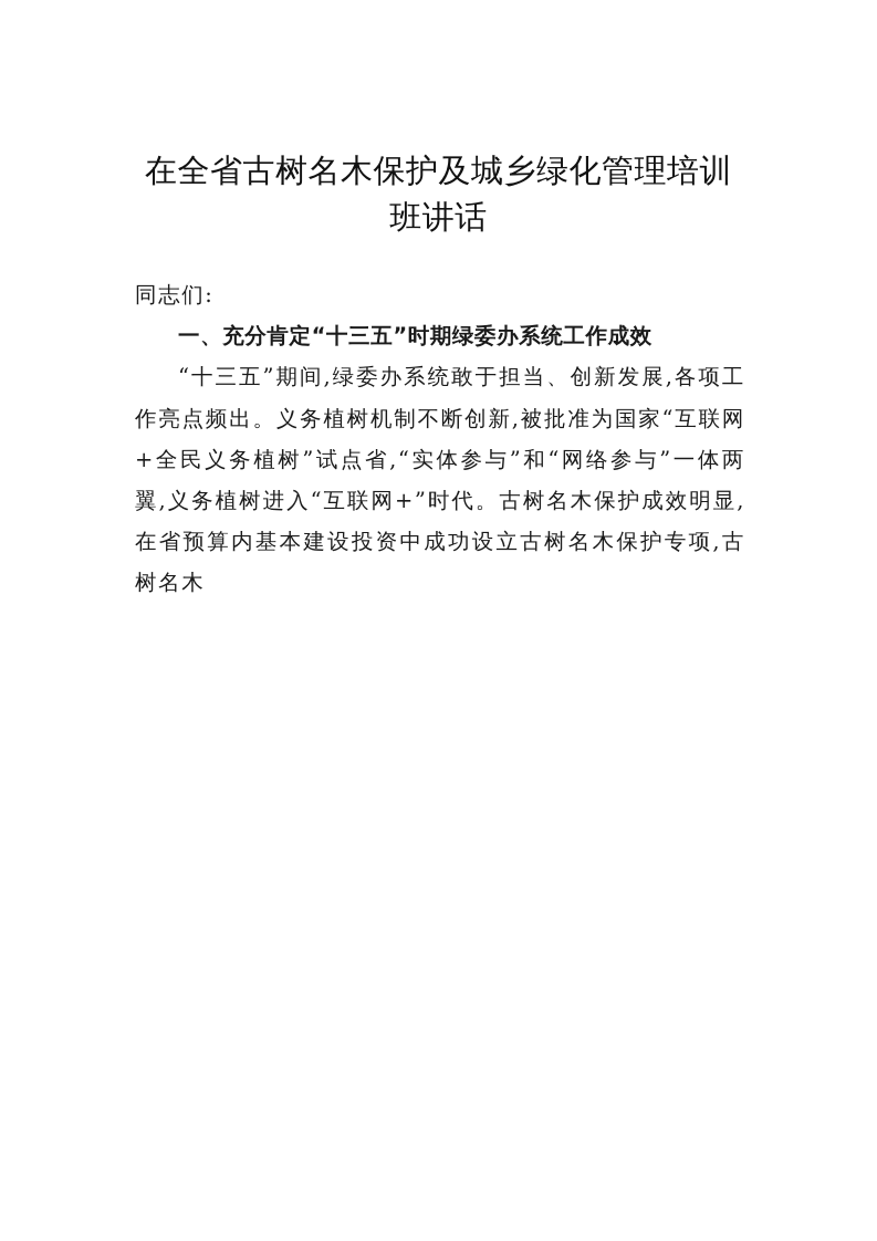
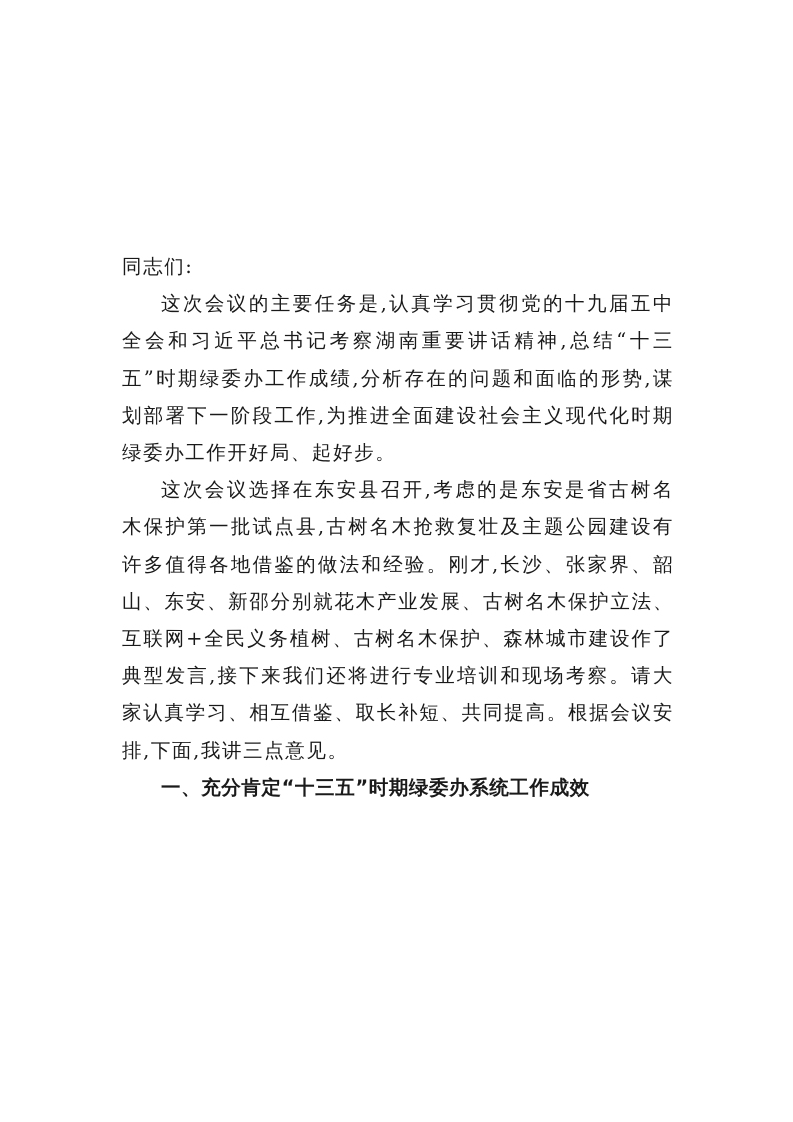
- 在全省古树名木保护及城乡绿化管理培训
- 班讲话
  同志们:
+ 这次会议的主要任务是,认真学习贯彻党的十九届五中全会和习近平总书记考察湖南重要讲话精神,总结“十三五”时期绿委办工作成绩,分析存在的问题和面临的形势,谋划部署下一阶段工作,为推进全面建设社会主义现代化时期绿委办工作开好局、起好步。
+ 这次会议选择在东安县召开,考虑的是东安是省古树名木保护第一批试点县,古树名木抢救复壮及主题公园建设有许多值得各地借鉴的做法和经验。刚才,长沙、张家界、韶山、东安、新邵分别就花木产业发展、古树名木保护立法、互联网+全民义务植树、古树名木保护、森林城市建设作了典型发言,接下来我们还将进行专业培训和现场考察。请大家认真学习、相互借鉴、取长补短、共同提高。根据会议安排,下面,我讲三点意见。
  一、充分肯定“十三五”时期绿委办系统工作成效
- “十三五”期间,绿委办系统敢于担当、创新发展,各项工作亮点频出。义务植树机制不断创新,被批准为国家“互联网+全民义务植树”试点省,“实体参与”和“网络参与”一体两翼,义务植树进入“互联网+”时代。古树名木保护成效明显,在省预算内基本建设投资中成功设立古树名木保护专项,古树名木
